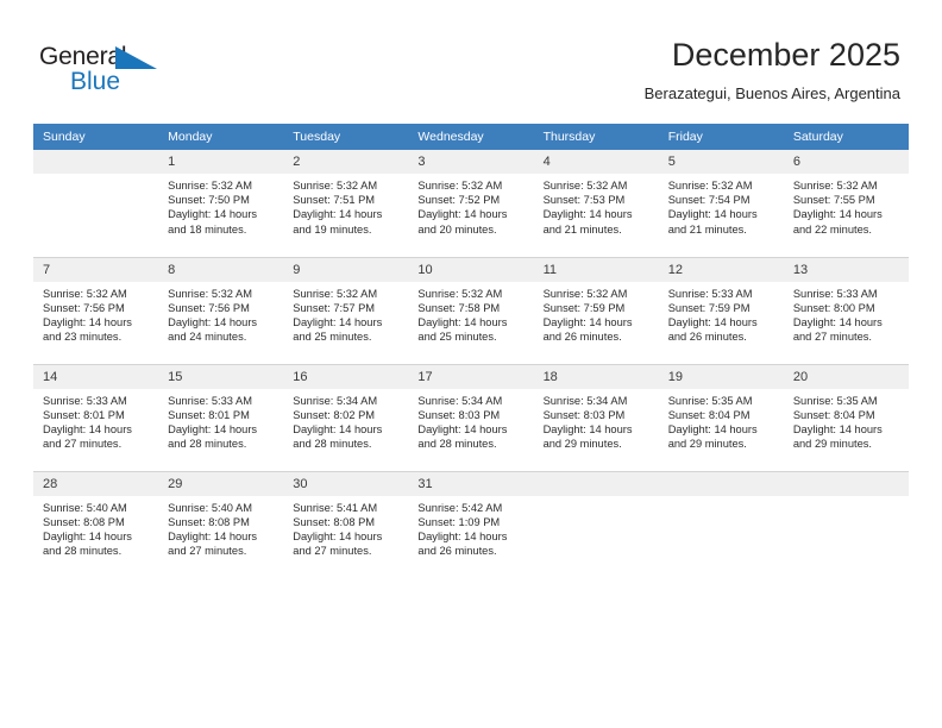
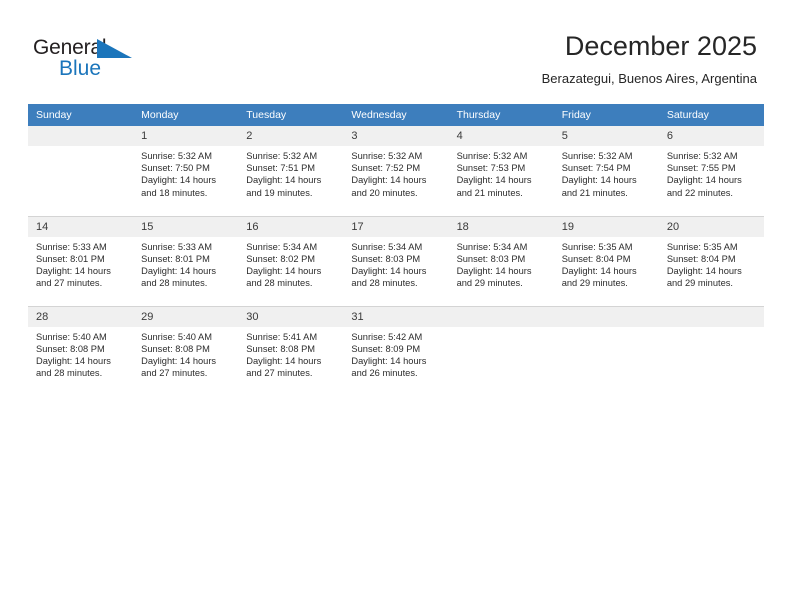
  Genera
  Blue
  December 2025
  Berazategui, Buenos Aires, Argentina
  Sunday	Monday	Tuesday	Wednesday	Thursday	Friday	Saturday
  	1Sunrise: 5:32 AMSunset: 7:50 PMDaylight: 14 hoursand 18 minutes.	2Sunrise: 5:32 AMSunset: 7:51 PMDaylight: 14 hoursand 19 minutes.	3Sunrise: 5:32 AMSunset: 7:52 PMDaylight: 14 hoursand 20 minutes.	4Sunrise: 5:32 AMSunset: 7:53 PMDaylight: 14 hoursand 21 minutes.	5Sunrise: 5:32 AMSunset: 7:54 PMDaylight: 14 hoursand 21 minutes.	6Sunrise: 5:32 AMSunset: 7:55 PMDaylight: 14 hoursand 22 minutes.
- 7Sunrise: 5:32 AMSunset: 7:56 PMDaylight: 14 hoursand 23 minutes.	8Sunrise: 5:32 AMSunset: 7:56 PMDaylight: 14 hoursand 24 minutes.	9Sunrise: 5:32 AMSunset: 7:57 PMDaylight: 14 hoursand 25 minutes.	10Sunrise: 5:32 AMSunset: 7:58 PMDaylight: 14 hoursand 25 minutes.	11Sunrise: 5:32 AMSunset: 7:59 PMDaylight: 14 hoursand 26 minutes.	12Sunrise: 5:33 AMSunset: 7:59 PMDaylight: 14 hoursand 26 minutes.	13Sunrise: 5:33 AMSunset: 8:00 PMDaylight: 14 hoursand 27 minutes.
  14Sunrise: 5:33 AMSunset: 8:01 PMDaylight: 14 hoursand 27 minutes.	15Sunrise: 5:33 AMSunset: 8:01 PMDaylight: 14 hoursand 28 minutes.	16Sunrise: 5:34 AMSunset: 8:02 PMDaylight: 14 hoursand 28 minutes.	17Sunrise: 5:34 AMSunset: 8:03 PMDaylight: 14 hoursand 28 minutes.	18Sunrise: 5:34 AMSunset: 8:03 PMDaylight: 14 hoursand 29 minutes.	19Sunrise: 5:35 AMSunset: 8:04 PMDaylight: 14 hoursand 29 minutes.	20Sunrise: 5:35 AMSunset: 8:04 PMDaylight: 14 hoursand 29 minutes.
- 28Sunrise: 5:40 AMSunset: 8:08 PMDaylight: 14 hoursand 28 minutes.	29Sunrise: 5:40 AMSunset: 8:08 PMDaylight: 14 hoursand 27 minutes.	30Sunrise: 5:41 AMSunset: 8:08 PMDaylight: 14 hoursand 27 minutes.	31Sunrise: 5:42 AMSunset: 1:09 PMDaylight: 14 hoursand 26 minutes.
+ 28Sunrise: 5:40 AMSunset: 8:08 PMDaylight: 14 hoursand 28 minutes.	29Sunrise: 5:40 AMSunset: 8:08 PMDaylight: 14 hoursand 27 minutes.	30Sunrise: 5:41 AMSunset: 8:08 PMDaylight: 14 hoursand 27 minutes.	31Sunrise: 5:42 AMSunset: 8:09 PMDaylight: 14 hoursand 26 minutes.
